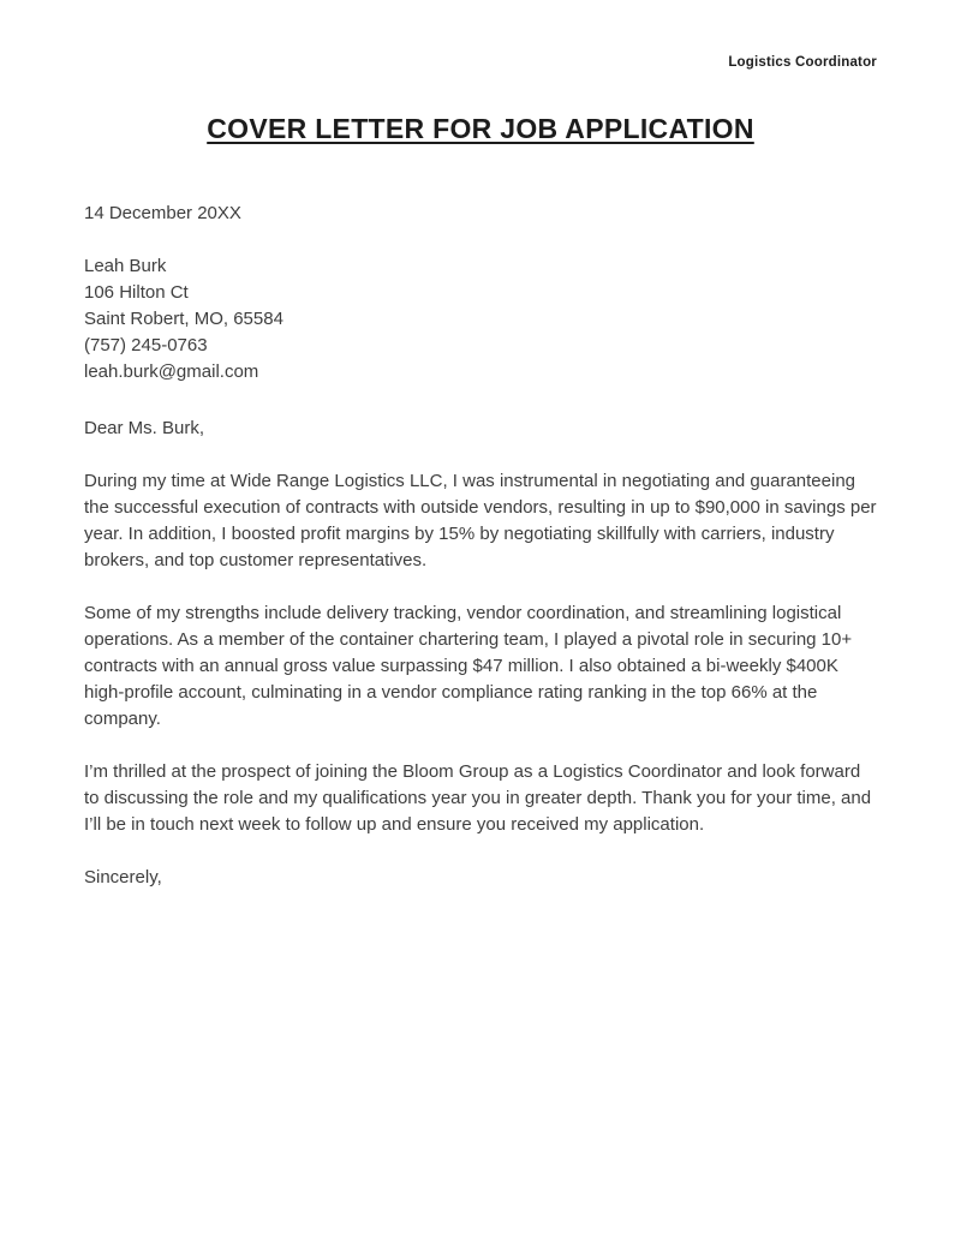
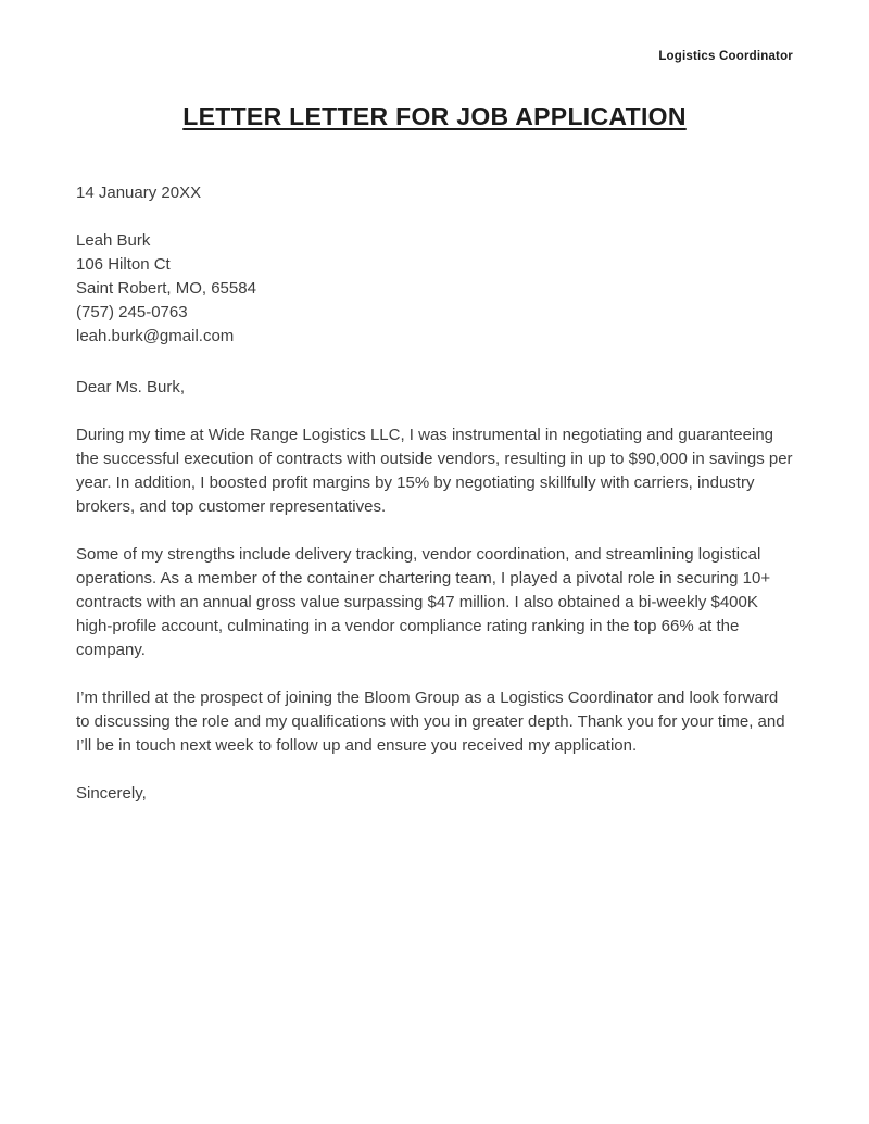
  Logistics Coordinator
- COVER LETTER FOR JOB APPLICATION
+ LETTER LETTER FOR JOB APPLICATION
- 14 December 20XX
+ 14 January 20XX
  Leah Burk
  106 Hilton Ct
  Saint Robert, MO, 65584
  (757) 245-0763
  leah.burk@gmail.com
  Dear Ms. Burk,
  During my time at Wide Range Logistics LLC, I was instrumental in negotiating and guaranteeing the successful execution of contracts with outside vendors, resulting in up to $90,000 in savings per year. In addition, I boosted profit margins by 15% by negotiating skillfully with carriers, industry brokers, and top customer representatives.
  Some of my strengths include delivery tracking, vendor coordination, and streamlining logistical operations. As a member of the container chartering team, I played a pivotal role in securing 10+ contracts with an annual gross value surpassing $47 million. I also obtained a bi-weekly $400K high-profile account, culminating in a vendor compliance rating ranking in the top 66% at the company.
- I’m thrilled at the prospect of joining the Bloom Group as a Logistics Coordinator and look forward to discussing the role and my qualifications year you in greater depth. Thank you for your time, and I’ll be in touch next week to follow up and ensure you received my application.
+ I’m thrilled at the prospect of joining the Bloom Group as a Logistics Coordinator and look forward to discussing the role and my qualifications with you in greater depth. Thank you for your time, and I’ll be in touch next week to follow up and ensure you received my application.
  Sincerely,
